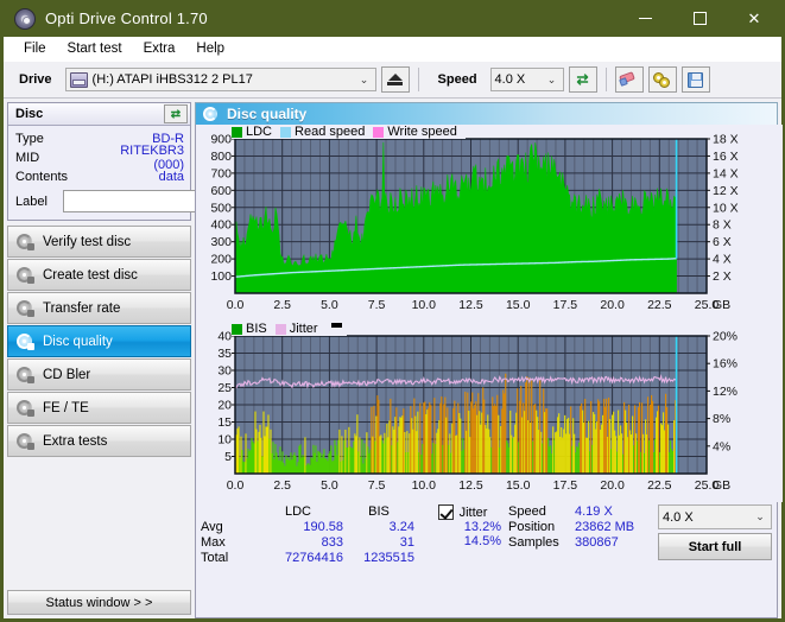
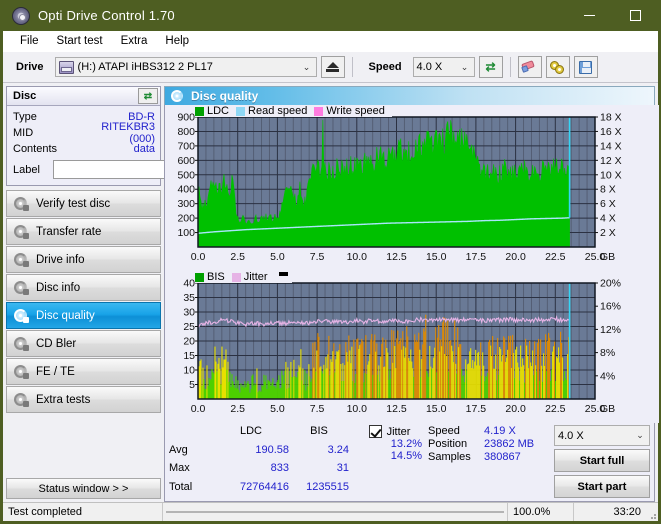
  Opti Drive Control 1.70
- ✕
  File
  Start test
  Extra
  Help
  Drive
  (H:) ATAPI iHBS312 2 PL17
  ⌄
  Speed
  4.0 X
  ⌄
  ⇄
  Disc
  ⇄
  Type
  BD-R
  MID
  RITEKBR3 (000)
  Contents
  data
  Label
  Verify test disc
- Create test disc
  Transfer rate
+ Drive info
+ Disc info
  Disc quality
  CD Bler
  FE / TE
  Extra tests
  Status window > >
  Disc quality
  LDC
  Read speed
  Write speed
  100
  200
  300
  400
  500
  600
  700
  800
  900
  2 X
  4 X
  6 X
  8 X
  10 X
  12 X
  14 X
  16 X
  18 X
  0.0
  2.5
  5.0
  7.5
  10.0
  12.5
  15.0
  17.5
  20.0
  22.5
  25.0
  GB
  BIS
  Jitter
  5
  10
  15
  20
  25
  30
  35
  40
  4%
  8%
  12%
  16%
  20%
  0.0
  2.5
  5.0
  7.5
  10.0
  12.5
  15.0
  17.5
  20.0
  22.5
  25.0
  GB
  LDC
  BIS
  Avg
  190.58
  3.24
  Max
  833
  31
  Total
  72764416
  1235515
  Jitter
  13.2%
  14.5%
  Speed
  4.19 X
  Position
  23862 MB
  Samples
  380867
  4.0 X
  ⌄
  Start full
+ Start part
+ Test completed
+ 100.0%
+ 33:20
